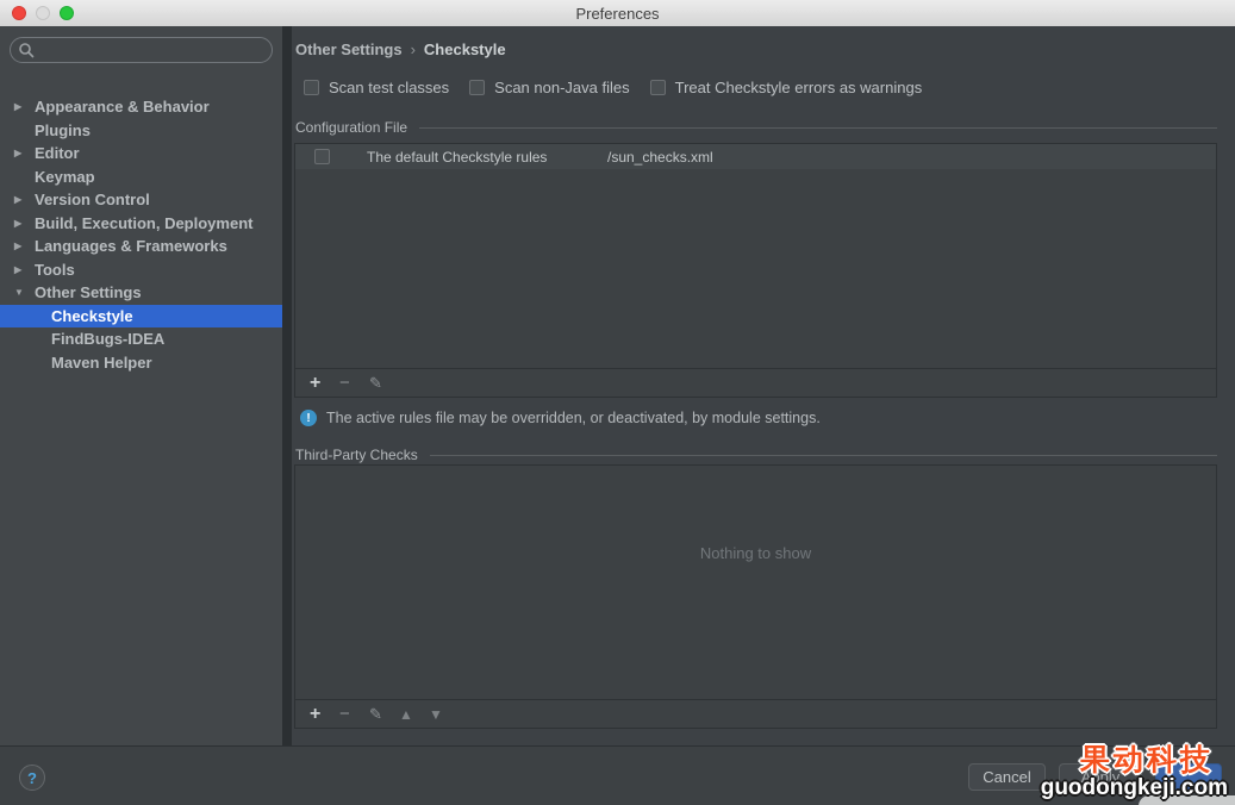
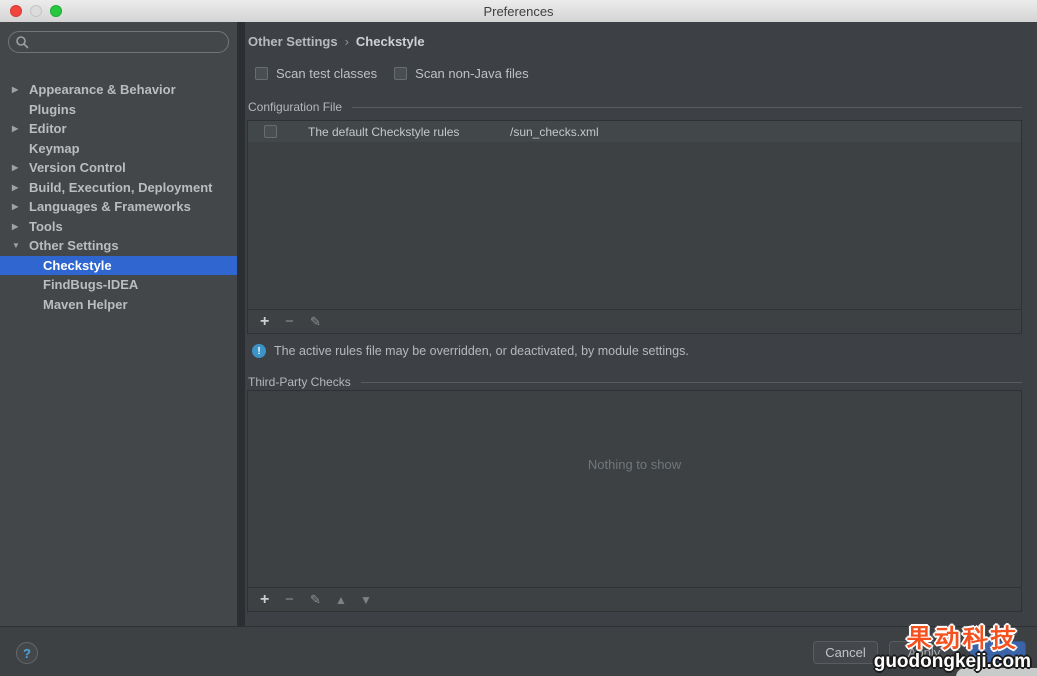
  Preferences
  ▶
  Appearance & Behavior
  Plugins
  ▶
  Editor
  Keymap
  ▶
  Version Control
  ▶
  Build, Execution, Deployment
  ▶
  Languages & Frameworks
  ▶
  Tools
  ▼
  Other Settings
  Checkstyle
  FindBugs-IDEA
  Maven Helper
  Other Settings
  ›
  Checkstyle
  Scan test classes
  Scan non-Java files
- Treat Checkstyle errors as warnings
  Configuration File
  The default Checkstyle rules
  /sun_checks.xml
  +
  −
  ✎
  !
  The active rules file may be overridden, or deactivated, by module settings.
  Third-Party Checks
  Nothing to show
  +
  −
  ✎
  ▲
  ▼
  ?
  Apply
  Cancel
  果动科技
  guodongkeji.com
